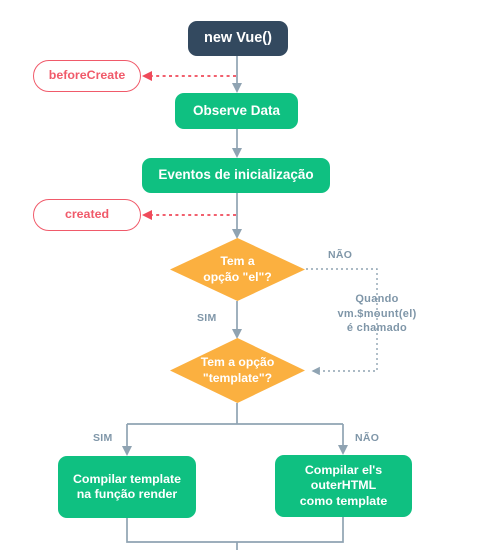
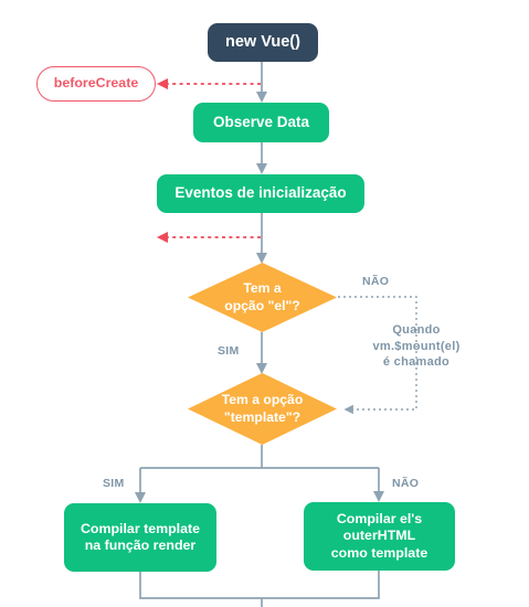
  new Vue()
  beforeCreate
  Observe Data
  Eventos de inicialização
- created
  Tem a
  opção "el"?
  Tem a opção
  "template"?
  Compilar template
  na função render
  Compilar el's
  outerHTML
  como template
  NÃO
  SIM
  Quando
  vm.$mount(el)
  é chamado
  SIM
  NÃO
